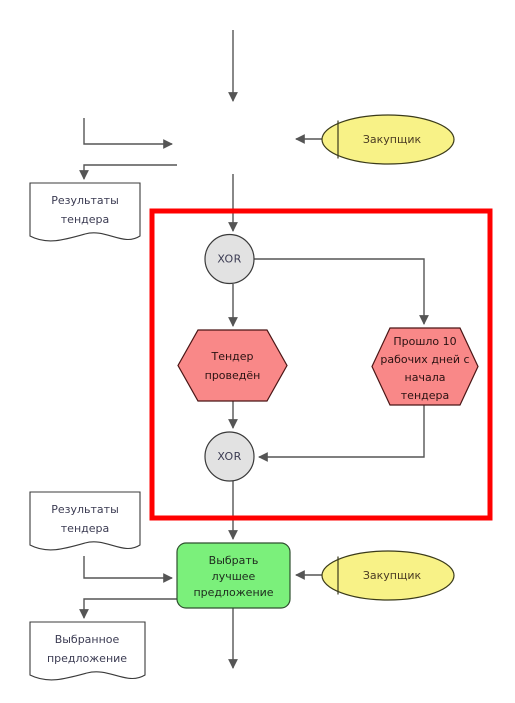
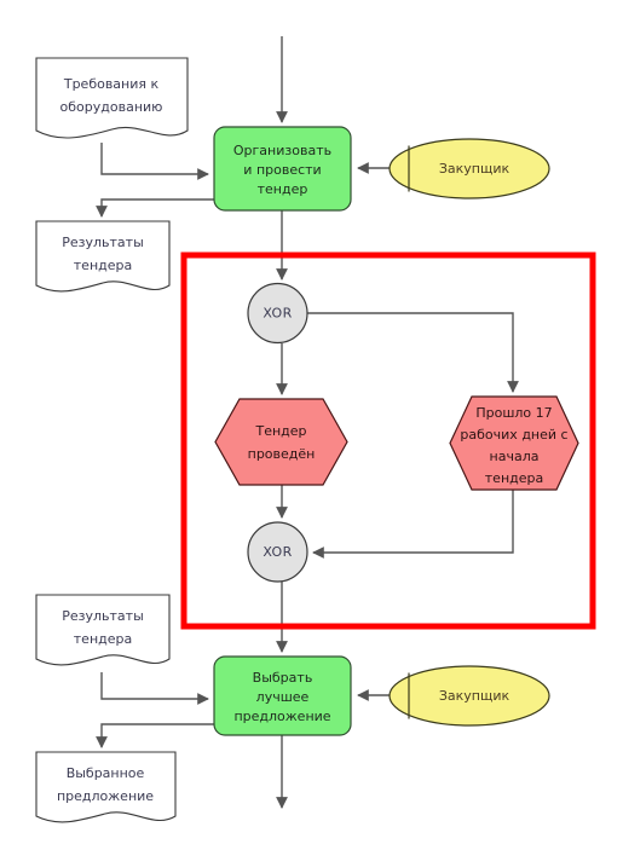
+ Требования к
+ оборудованию
+ Организовать
+ и провести
+ тендер
  Закупщик
  Результаты
  тендера
  XOR
  Тендер
  проведён
- Прошло 10
+ Прошло 17
  рабочих дней с
  начала
  тендера
  XOR
  Результаты
  тендера
  Выбрать
  лучшее
  предложение
  Закупщик
  Выбранное
  предложение
